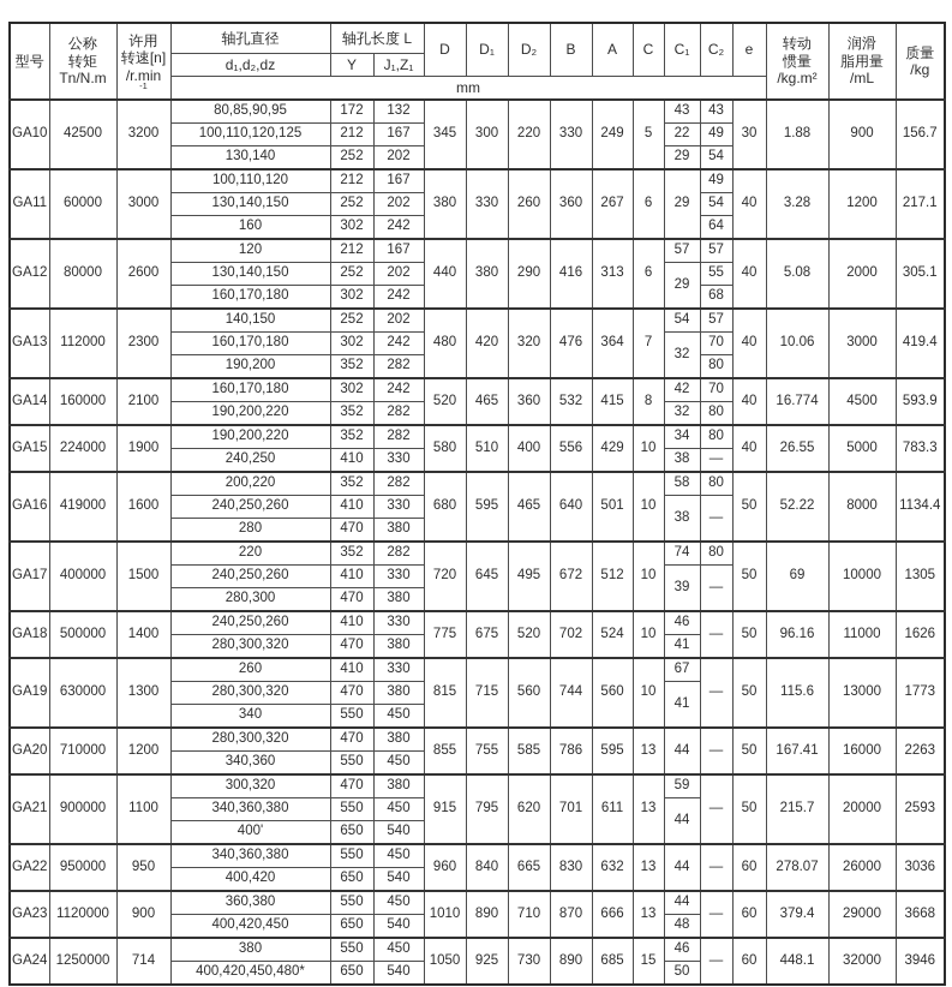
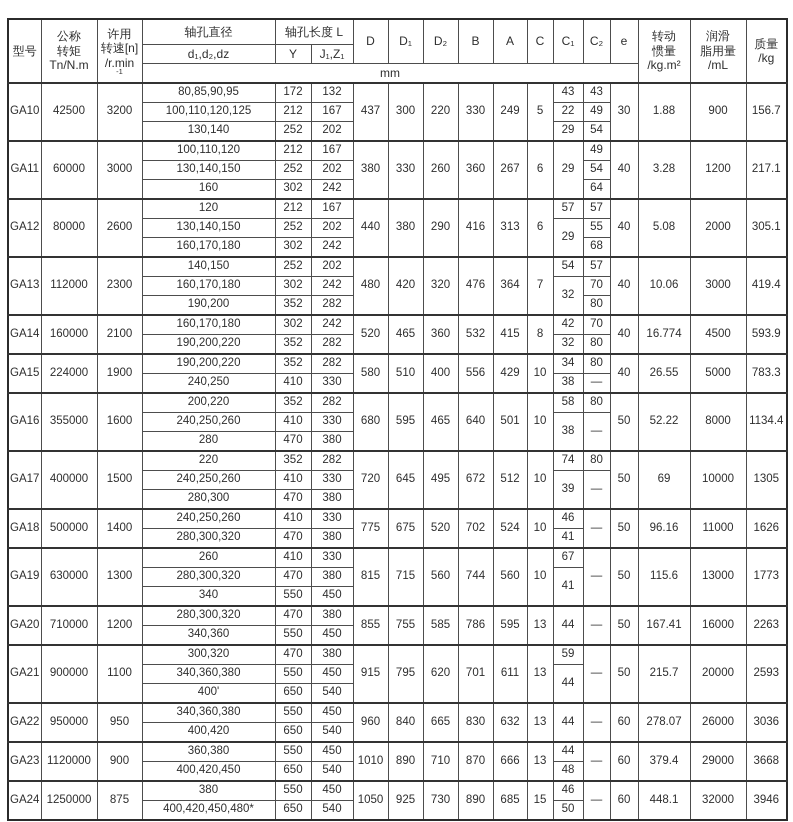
  型号	公称 转矩 Tn/N.m	许用 转速[n] /r.min-1	轴孔直径	轴孔长度 L	D	D₁	D₂	B	A	C	C₁	C₂	e	转动 惯量 /kg.m²	润滑 脂用量 /mL	质量 /kg
  d₁,d₂,dz	Y	J₁,Z₁
  mm
- GA10	42500	3200	80,85,90,95	172	132	345	300	220	330	249	5	43	43	30	1.88	900	156.7
+ GA10	42500	3200	80,85,90,95	172	132	437	300	220	330	249	5	43	43	30	1.88	900	156.7
  100,110,120,125	212	167	22	49
  130,140	252	202	29	54
  GA11	60000	3000	100,110,120	212	167	380	330	260	360	267	6	29	49	40	3.28	1200	217.1
  130,140,150	252	202	54
  160	302	242	64
  GA12	80000	2600	120	212	167	440	380	290	416	313	6	57	57	40	5.08	2000	305.1
  130,140,150	252	202	29	55
  160,170,180	302	242	68
  GA13	112000	2300	140,150	252	202	480	420	320	476	364	7	54	57	40	10.06	3000	419.4
  160,170,180	302	242	32	70
  190,200	352	282	80
  GA14	160000	2100	160,170,180	302	242	520	465	360	532	415	8	42	70	40	16.774	4500	593.9
  190,200,220	352	282	32	80
  GA15	224000	1900	190,200,220	352	282	580	510	400	556	429	10	34	80	40	26.55	5000	783.3
  240,250	410	330	38	—
- GA16	419000	1600	200,220	352	282	680	595	465	640	501	10	58	80	50	52.22	8000	1134.4
+ GA16	355000	1600	200,220	352	282	680	595	465	640	501	10	58	80	50	52.22	8000	1134.4
  240,250,260	410	330	38	—
  280	470	380
  GA17	400000	1500	220	352	282	720	645	495	672	512	10	74	80	50	69	10000	1305
  240,250,260	410	330	39	—
  280,300	470	380
  GA18	500000	1400	240,250,260	410	330	775	675	520	702	524	10	46	—	50	96.16	11000	1626
  280,300,320	470	380	41
  GA19	630000	1300	260	410	330	815	715	560	744	560	10	67	—	50	115.6	13000	1773
  280,300,320	470	380	41
  340	550	450
  GA20	710000	1200	280,300,320	470	380	855	755	585	786	595	13	44	—	50	167.41	16000	2263
  340,360	550	450
  GA21	900000	1100	300,320	470	380	915	795	620	701	611	13	59	—	50	215.7	20000	2593
  340,360,380	550	450	44
  400'	650	540
  GA22	950000	950	340,360,380	550	450	960	840	665	830	632	13	44	—	60	278.07	26000	3036
  400,420	650	540
  GA23	1120000	900	360,380	550	450	1010	890	710	870	666	13	44	—	60	379.4	29000	3668
  400,420,450	650	540	48
- GA24	1250000	714	380	550	450	1050	925	730	890	685	15	46	—	60	448.1	32000	3946
+ GA24	1250000	875	380	550	450	1050	925	730	890	685	15	46	—	60	448.1	32000	3946
  400,420,450,480*	650	540	50
